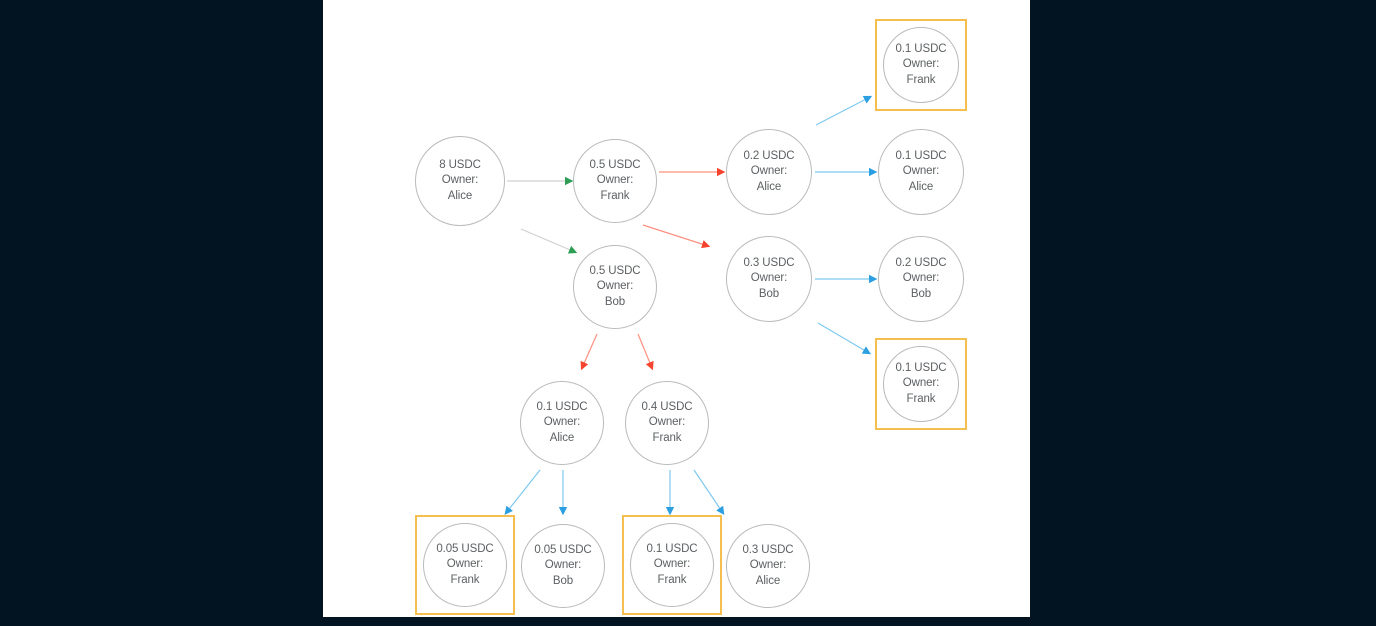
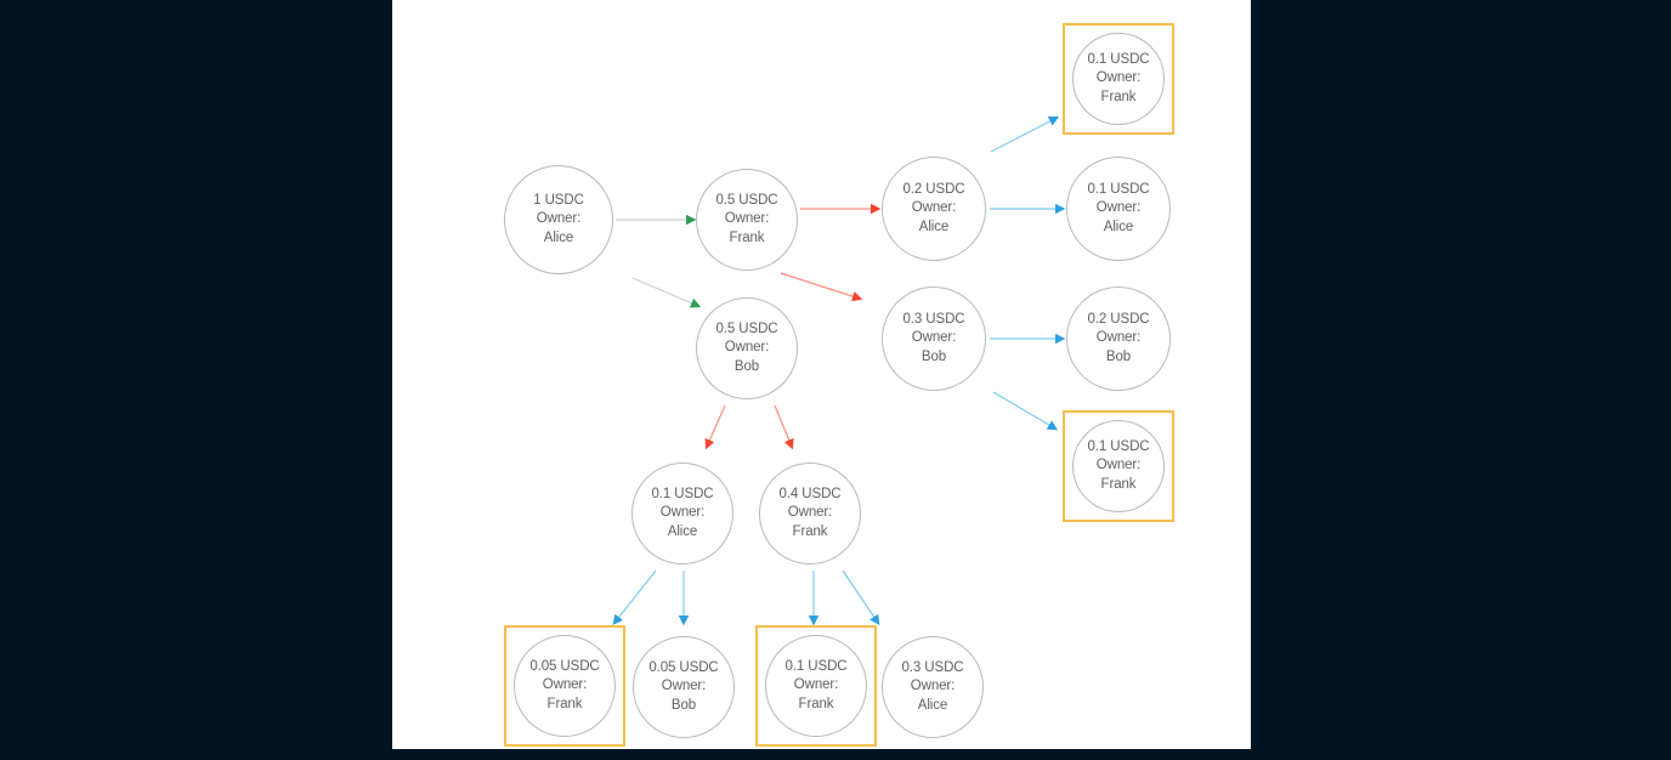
- 8 USDC
+ 1 USDC
  Owner:
  Alice
  0.5 USDC
  Owner:
  Frank
  0.5 USDC
  Owner:
  Bob
  0.2 USDC
  Owner:
  Alice
  0.3 USDC
  Owner:
  Bob
  0.1 USDC
  Owner:
  Frank
  0.1 USDC
  Owner:
  Alice
  0.2 USDC
  Owner:
  Bob
  0.1 USDC
  Owner:
  Frank
  0.1 USDC
  Owner:
  Alice
  0.4 USDC
  Owner:
  Frank
  0.05 USDC
  Owner:
  Frank
  0.05 USDC
  Owner:
  Bob
  0.1 USDC
  Owner:
  Frank
  0.3 USDC
  Owner:
  Alice
